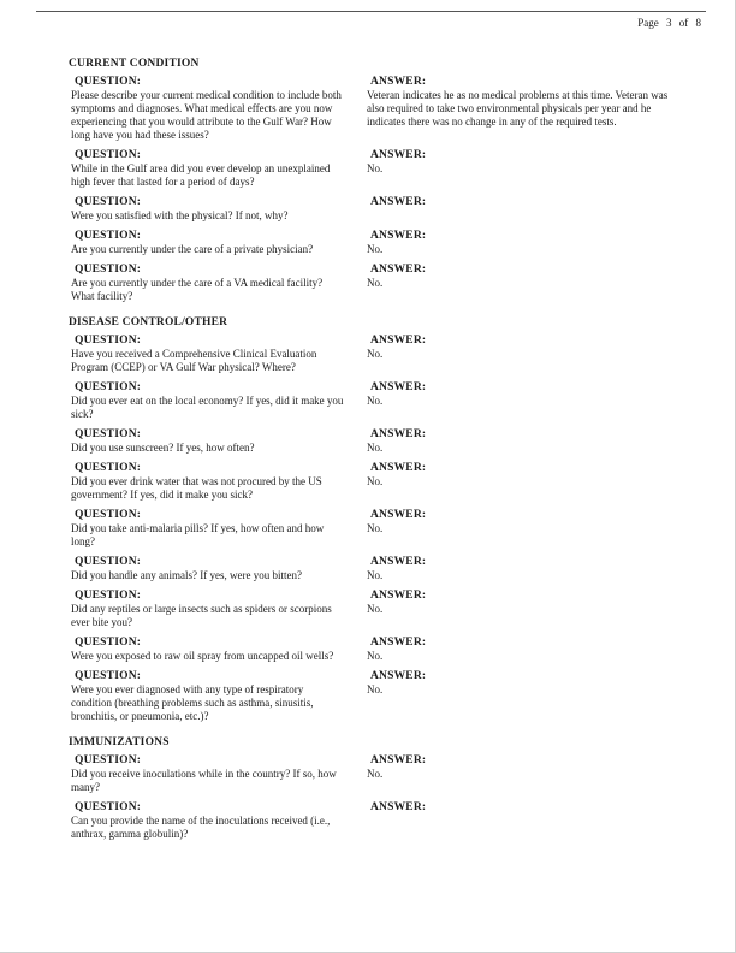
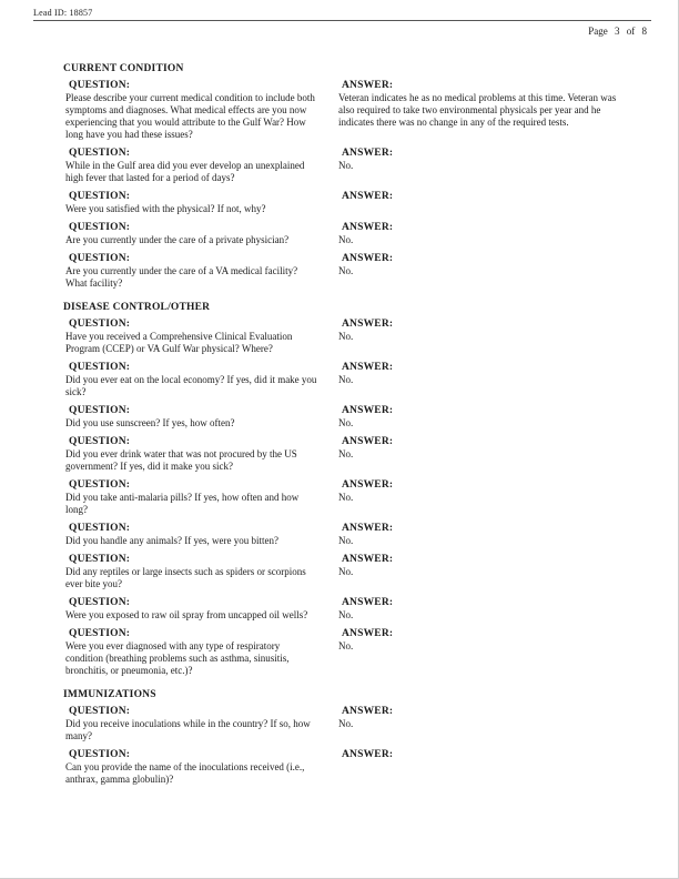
+ Lead ID: 18857
  Page 3 of 8
  CURRENT CONDITION
  QUESTION:
  Please describe your current medical condition to include both symptoms and diagnoses. What medical effects are you now experiencing that you would attribute to the Gulf War? How long have you had these issues?
  ANSWER:
  Veteran indicates he as no medical problems at this time. Veteran was also required to take two environmental physicals per year and he indicates there was no change in any of the required tests.
  QUESTION:
  While in the Gulf area did you ever develop an unexplained high fever that lasted for a period of days?
  ANSWER:
  No.
  QUESTION:
  Were you satisfied with the physical? If not, why?
  ANSWER:
  QUESTION:
  Are you currently under the care of a private physician?
  ANSWER:
  No.
  QUESTION:
  Are you currently under the care of a VA medical facility? What facility?
  ANSWER:
  No.
  DISEASE CONTROL/OTHER
  QUESTION:
  Have you received a Comprehensive Clinical Evaluation Program (CCEP) or VA Gulf War physical? Where?
  ANSWER:
  No.
  QUESTION:
  Did you ever eat on the local economy? If yes, did it make you sick?
  ANSWER:
  No.
  QUESTION:
  Did you use sunscreen? If yes, how often?
  ANSWER:
  No.
  QUESTION:
  Did you ever drink water that was not procured by the US government? If yes, did it make you sick?
  ANSWER:
  No.
  QUESTION:
  Did you take anti-malaria pills? If yes, how often and how long?
  ANSWER:
  No.
  QUESTION:
  Did you handle any animals? If yes, were you bitten?
  ANSWER:
  No.
  QUESTION:
  Did any reptiles or large insects such as spiders or scorpions ever bite you?
  ANSWER:
  No.
  QUESTION:
  Were you exposed to raw oil spray from uncapped oil wells?
  ANSWER:
  No.
  QUESTION:
  Were you ever diagnosed with any type of respiratory condition (breathing problems such as asthma, sinusitis, bronchitis, or pneumonia, etc.)?
  ANSWER:
  No.
  IMMUNIZATIONS
  QUESTION:
  Did you receive inoculations while in the country? If so, how many?
  ANSWER:
  No.
  QUESTION:
  Can you provide the name of the inoculations received (i.e., anthrax, gamma globulin)?
  ANSWER:
